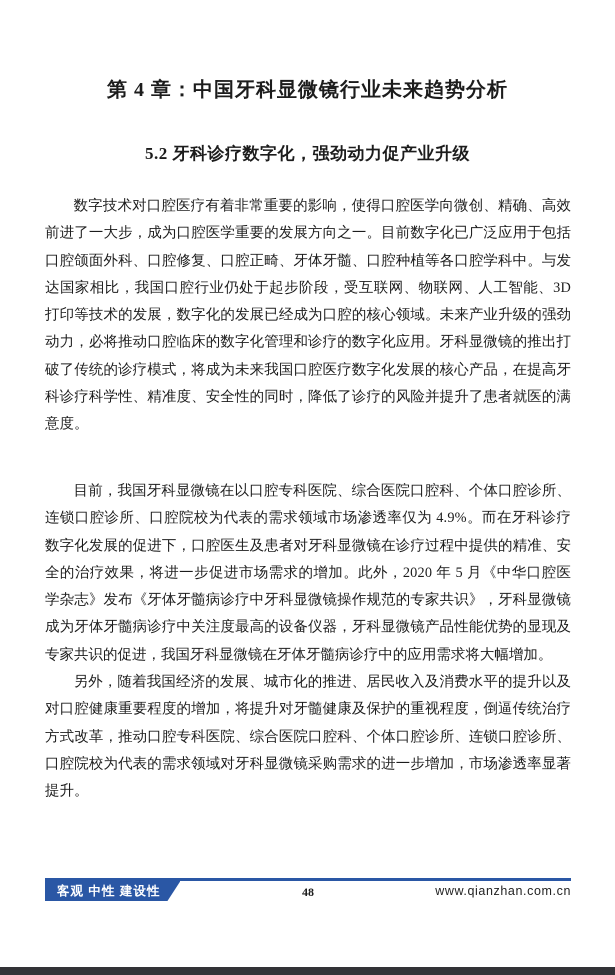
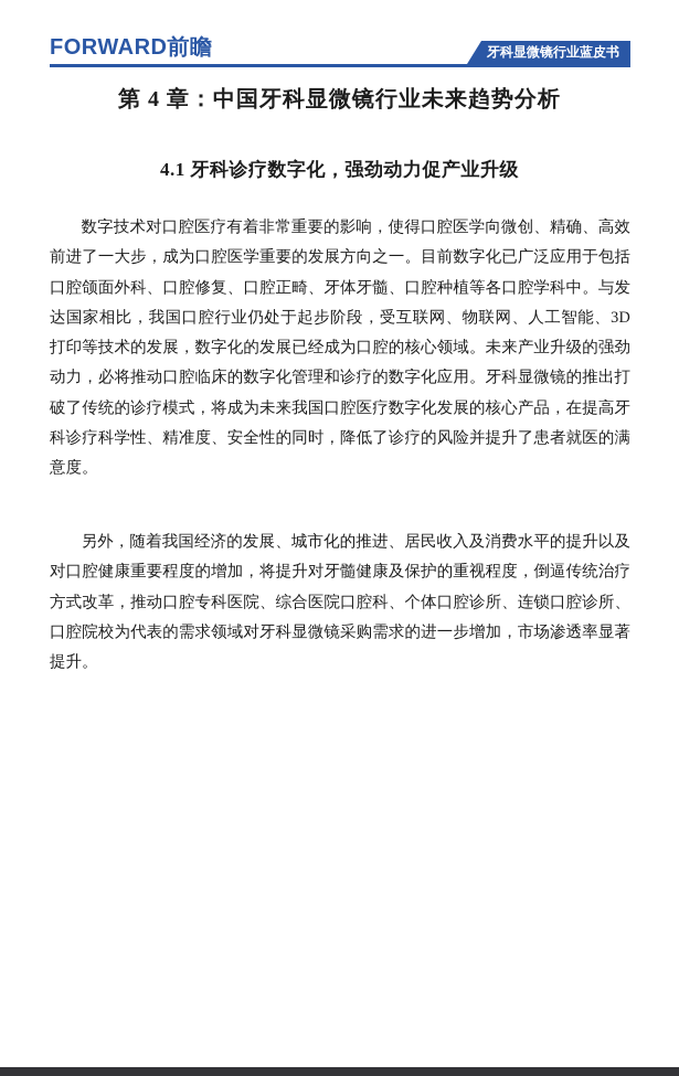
+ FORWARD前瞻
+ 牙科显微镜行业蓝皮书
  第 4 章：中国牙科显微镜行业未来趋势分析
- 5.2 牙科诊疗数字化，强劲动力促产业升级
+ 4.1 牙科诊疗数字化，强劲动力促产业升级
  数字技术对口腔医疗有着非常重要的影响，使得口腔医学向微创、精确、高效前进了一大步，成为口腔医学重要的发展方向之一。目前数字化已广泛应用于包括口腔颌面外科、口腔修复、口腔正畸、牙体牙髓、口腔种植等各口腔学科中。与发达国家相比，我国口腔行业仍处于起步阶段，受互联网、物联网、人工智能、3D 打印等技术的发展，数字化的发展已经成为口腔的核心领域。未来产业升级的强劲动力，必将推动口腔临床的数字化管理和诊疗的数字化应用。牙科显微镜的推出打破了传统的诊疗模式，将成为未来我国口腔医疗数字化发展的核心产品，在提高牙科诊疗科学性、精准度、安全性的同时，降低了诊疗的风险并提升了患者就医的满意度。
- 目前，我国牙科显微镜在以口腔专科医院、综合医院口腔科、个体口腔诊所、连锁口腔诊所、口腔院校为代表的需求领域市场渗透率仅为 4.9%。而在牙科诊疗数字化发展的促进下，口腔医生及患者对牙科显微镜在诊疗过程中提供的精准、安全的治疗效果，将进一步促进市场需求的增加。此外，2020 年 5 月《中华口腔医学杂志》发布《牙体牙髓病诊疗中牙科显微镜操作规范的专家共识》，牙科显微镜成为牙体牙髓病诊疗中关注度最高的设备仪器，牙科显微镜产品性能优势的显现及专家共识的促进，我国牙科显微镜在牙体牙髓病诊疗中的应用需求将大幅增加。
  另外，随着我国经济的发展、城市化的推进、居民收入及消费水平的提升以及对口腔健康重要程度的增加，将提升对牙髓健康及保护的重视程度，倒逼传统治疗方式改革，推动口腔专科医院、综合医院口腔科、个体口腔诊所、连锁口腔诊所、口腔院校为代表的需求领域对牙科显微镜采购需求的进一步增加，市场渗透率显著提升。
- 客观 中性 建设性
- 48
- www.qianzhan.com.cn
